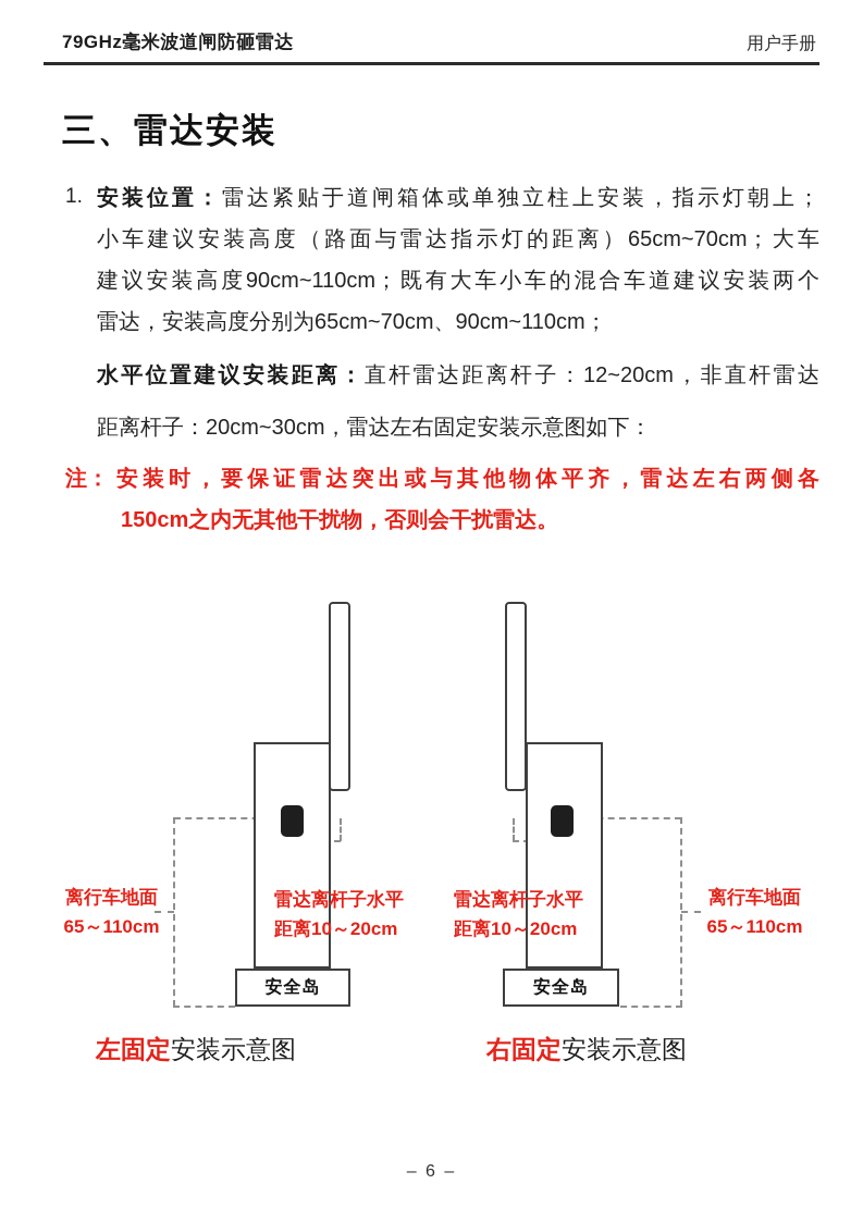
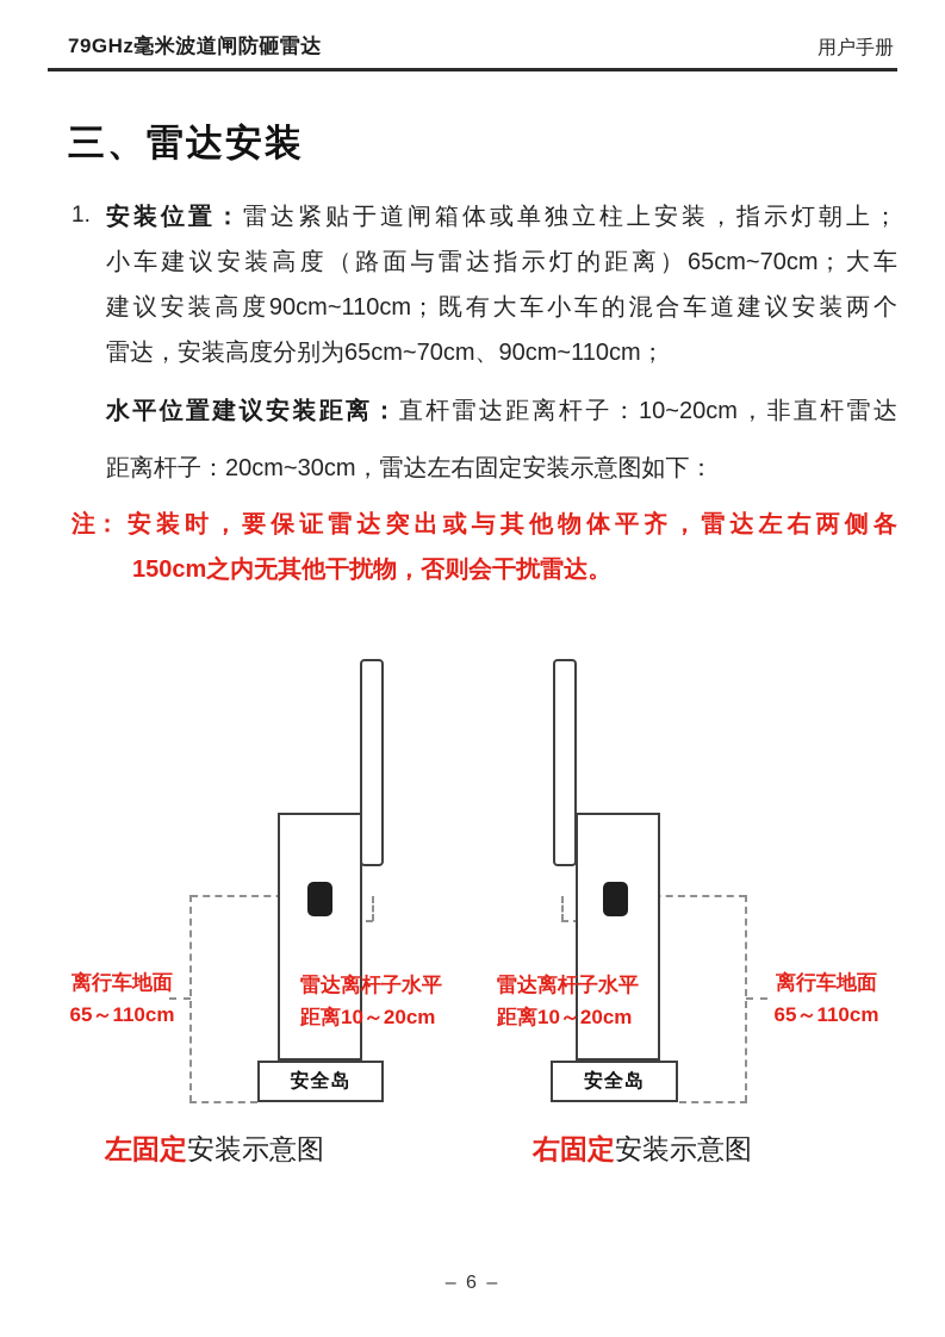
  79GHz毫米波道闸防砸雷达
  用户手册
  三、雷达安装
  1.
  安装位置：雷达紧贴于道闸箱体或单独立柱上安装，指示灯朝上；
  小车建议安装高度（路面与雷达指示灯的距离）65cm~70cm；大车
  建议安装高度90cm~110cm；既有大车小车的混合车道建议安装两个
  雷达，安装高度分别为65cm~70cm、90cm~110cm；
- 水平位置建议安装距离：直杆雷达距离杆子：12~20cm，非直杆雷达
+ 水平位置建议安装距离：直杆雷达距离杆子：10~20cm，非直杆雷达
  距离杆子：20cm~30cm，雷达左右固定安装示意图如下：
  注：
  安装时，要保证雷达突出或与其他物体平齐，雷达左右两侧各
  150cm之内无其他干扰物，否则会干扰雷达。
  安全岛
  离行车地面
  65～110cm
  雷达离杆子水平
  距离10～20cm
  左固定安装示意图
  安全岛
  雷达离杆子水平
  距离10～20cm
  离行车地面
  65～110cm
  右固定安装示意图
  – 6 –
